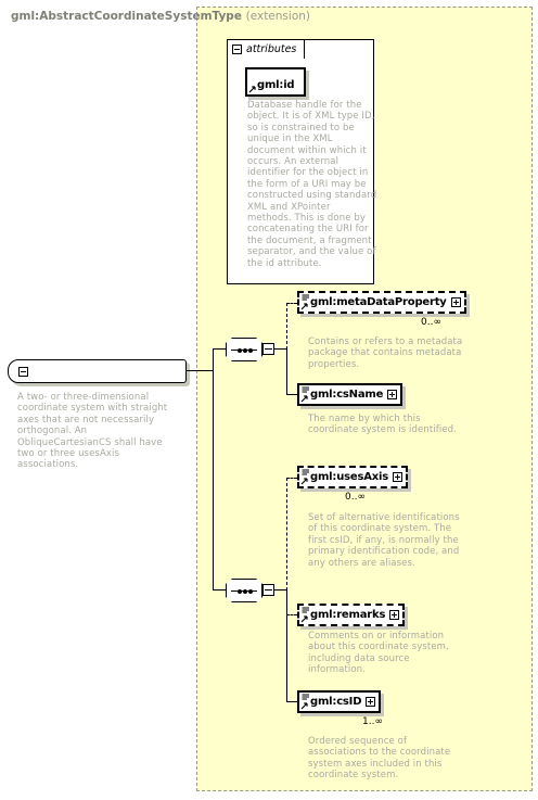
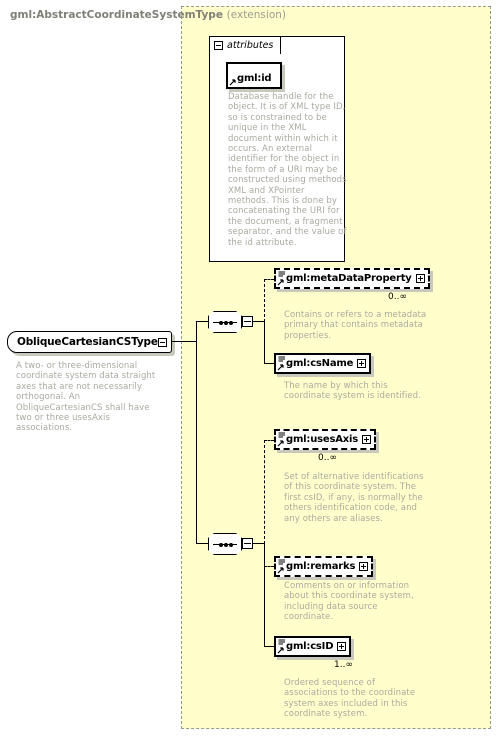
  gml:AbstractCoordinateSystemType (extension)
  attributes
  gml:id
- Database handle for the object. It is of XML type ID, so is constrained to be unique in the XML document within which it occurs. An external identifier for the object in the form of a URI may be constructed using standard XML and XPointer methods. This is done by concatenating the URI for the document, a fragment separator, and the value of the id attribute.
+ Database handle for the object. It is of XML type ID, so is constrained to be unique in the XML document within which it occurs. An external identifier for the object in the form of a URI may be constructed using methods XML and XPointer methods. This is done by concatenating the URI for the document, a fragment separator, and the value of the id attribute.
+ ObliqueCartesianCSType
- A two- or three-dimensional coordinate system with straight axes that are not necessarily orthogonal. An ObliqueCartesianCS shall have two or three usesAxis associations.
+ A two- or three-dimensional coordinate system data straight axes that are not necessarily orthogonal. An ObliqueCartesianCS shall have two or three usesAxis associations.
  gml:metaDataProperty
  0..∞
- Contains or refers to a metadata package that contains metadata properties.
+ Contains or refers to a metadata primary that contains metadata properties.
  gml:csName
  The name by which this coordinate system is identified.
  gml:usesAxis
  0..∞
- Set of alternative identifications of this coordinate system. The first csID, if any, is normally the primary identification code, and any others are aliases.
+ Set of alternative identifications of this coordinate system. The first csID, if any, is normally the others identification code, and any others are aliases.
  gml:remarks
- Comments on or information about this coordinate system, including data source information.
+ Comments on or information about this coordinate system, including data source coordinate.
  gml:csID
  1..∞
  Ordered sequence of associations to the coordinate system axes included in this coordinate system.
